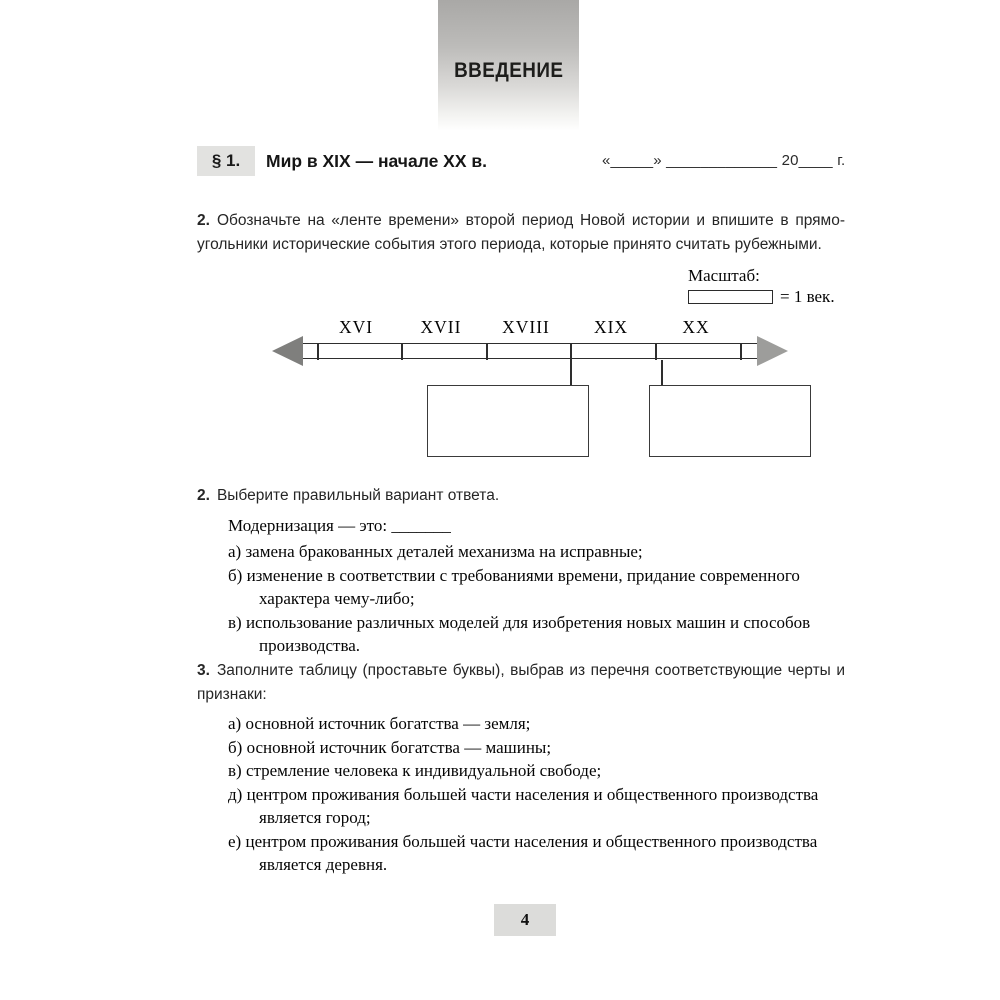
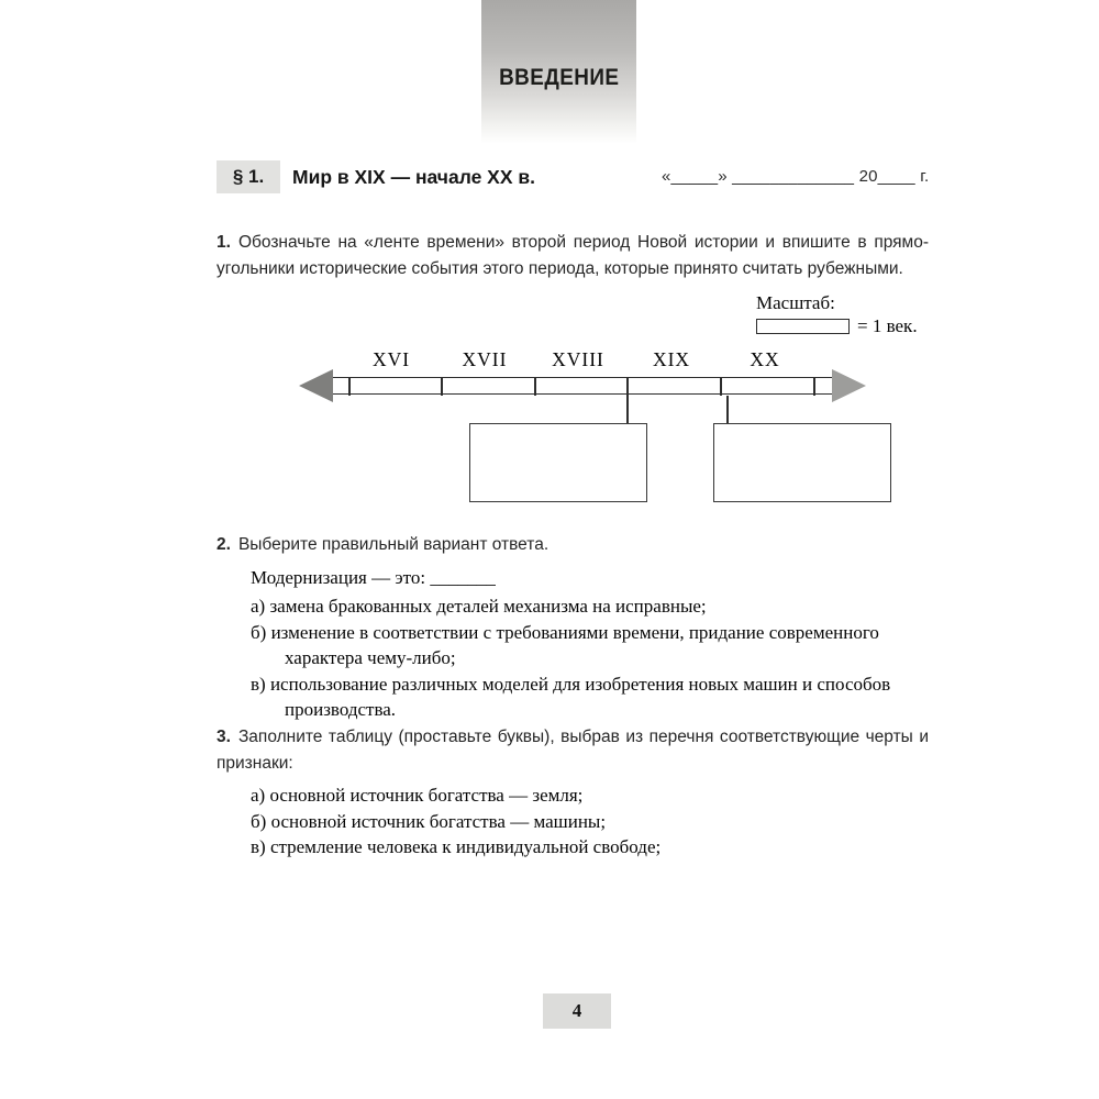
  ВВЕДЕНИЕ
  § 1.
  Мир в XIX — начале XX в.
  «_____» _____________ 20____ г.
- 2. Обозначьте на «ленте времени» второй период Новой истории и впишите в прямо­гольники исторические события этого периода, которые принято считать рубежными.
+ 1. Обозначьте на «ленте времени» второй период Новой истории и впишите в прямо­гольники исторические события этого периода, которые принято считать рубежными.
  Масштаб:
  = 1 век.
  XVI
  XVII
  XVIII
  XIX
  XX
  2. Выберите правильный вариант ответа.
  Модернизация — это: _______
  а) замена бракованных деталей механизма на исправные;
  б) изменение в соответствии с требованиями времени, придание современного характера чему-либо;
  в) использование различных моделей для изобретения новых машин и способов производства.
  3. Заполните таблицу (проставьте буквы), выбрав из перечня соответствующие черты и признаки:
  а) основной источник богатства — земля;
  б) основной источник богатства — машины;
  в) стремление человека к индивидуальной свободе;
- д) центром проживания большей части населения и общественного производ­ства является город;
- е) центром проживания большей части населения и общественного производ­ства является деревня.
  4
